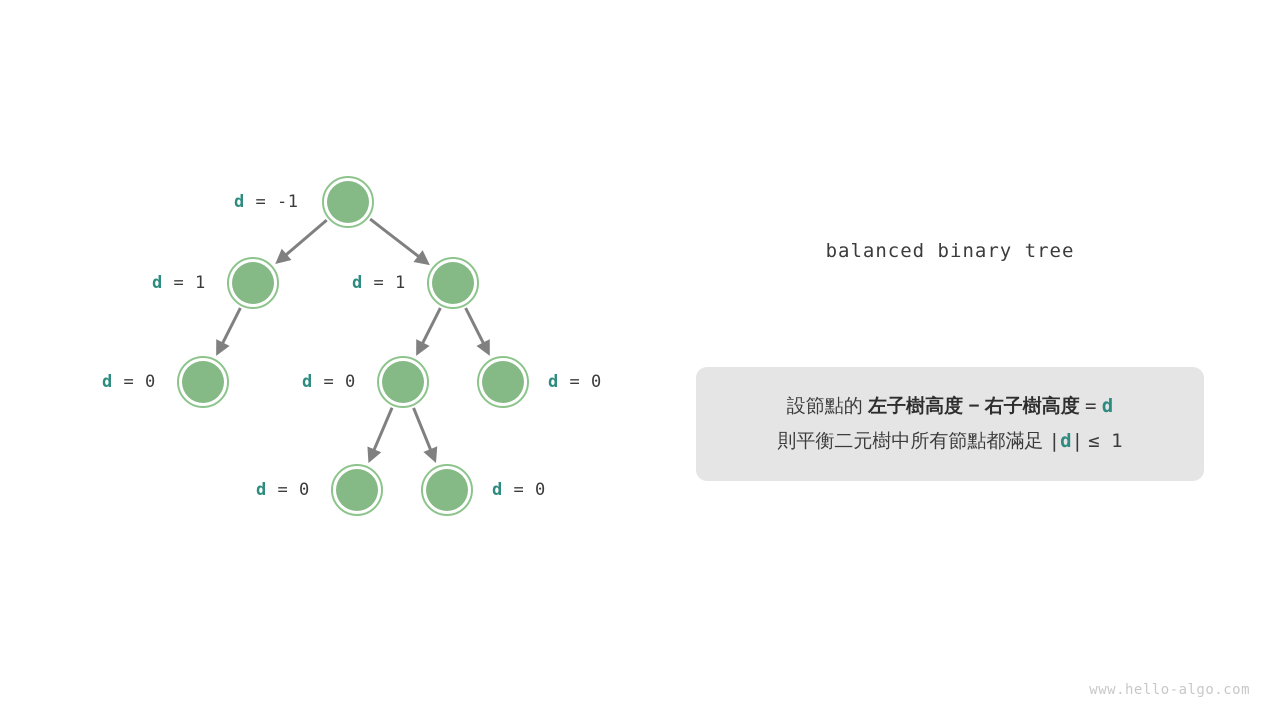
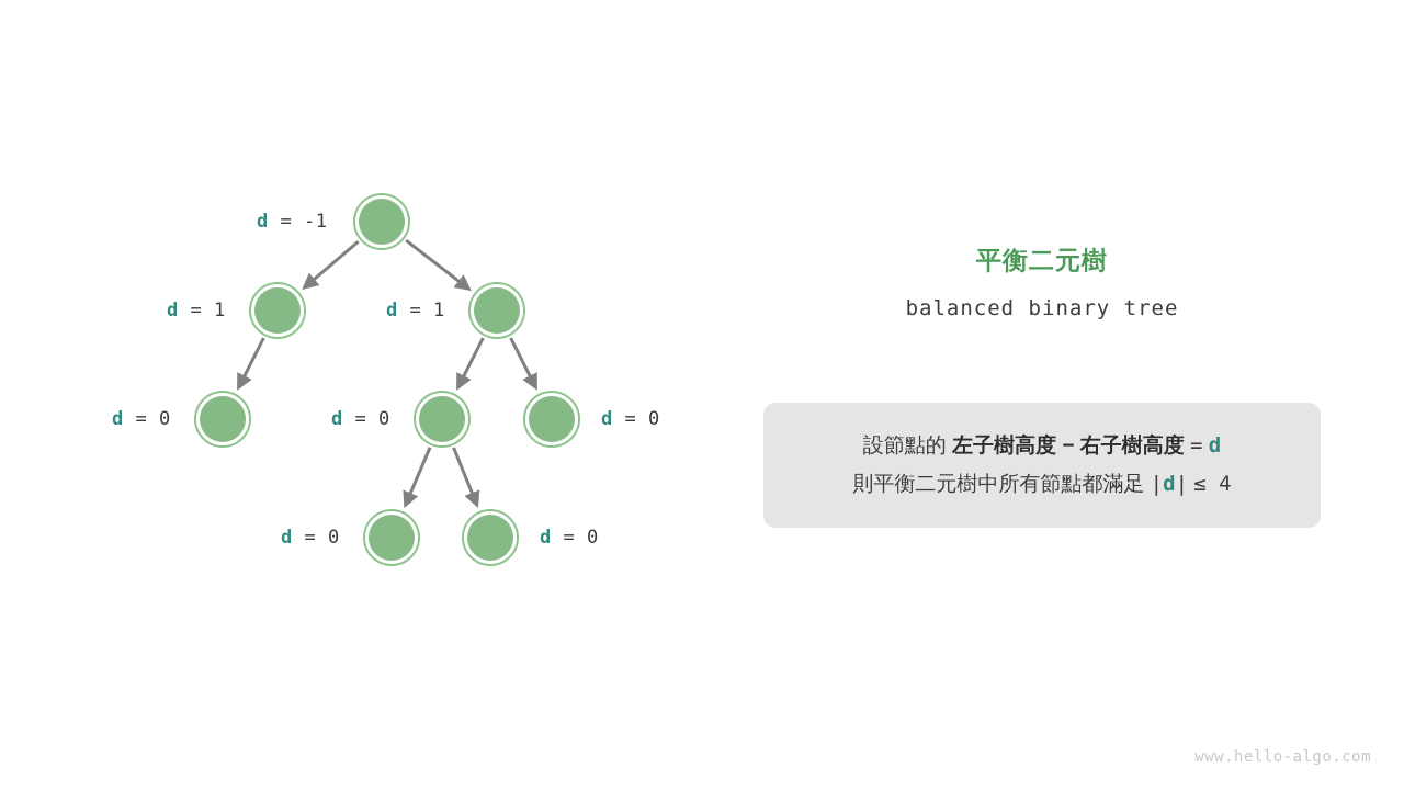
  d = -1
  d = 1
  d = 1
  d = 0
  d = 0
  d = 0
  d = 0
  d = 0
+ 平衡二元樹
  balanced binary tree
  設節點的 左子樹高度 − 右子樹高度 = d
- 則平衡二元樹中所有節點都滿足 |d| ≤ 1
+ 則平衡二元樹中所有節點都滿足 |d| ≤ 4
  www.hello-algo.com
